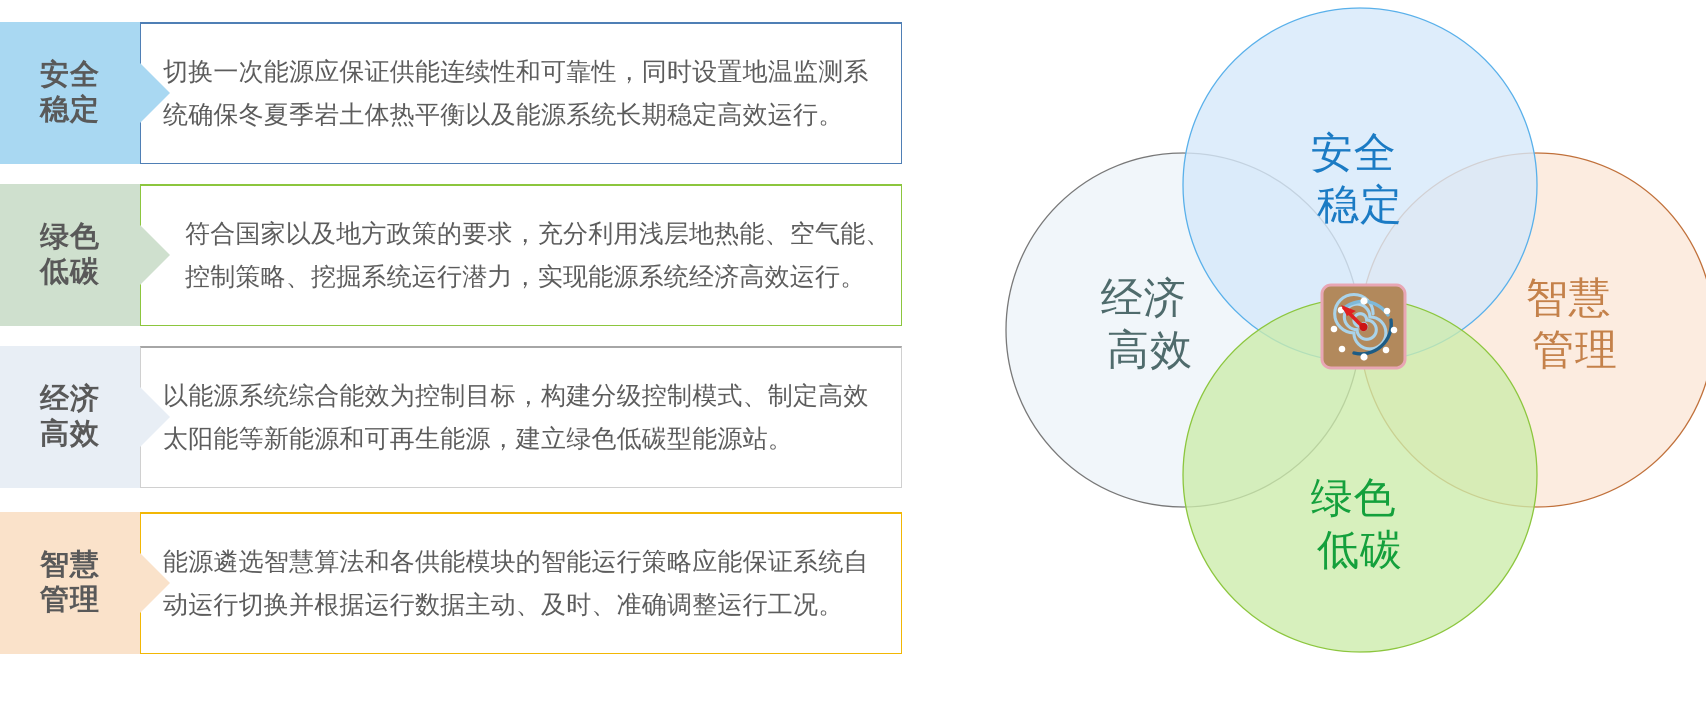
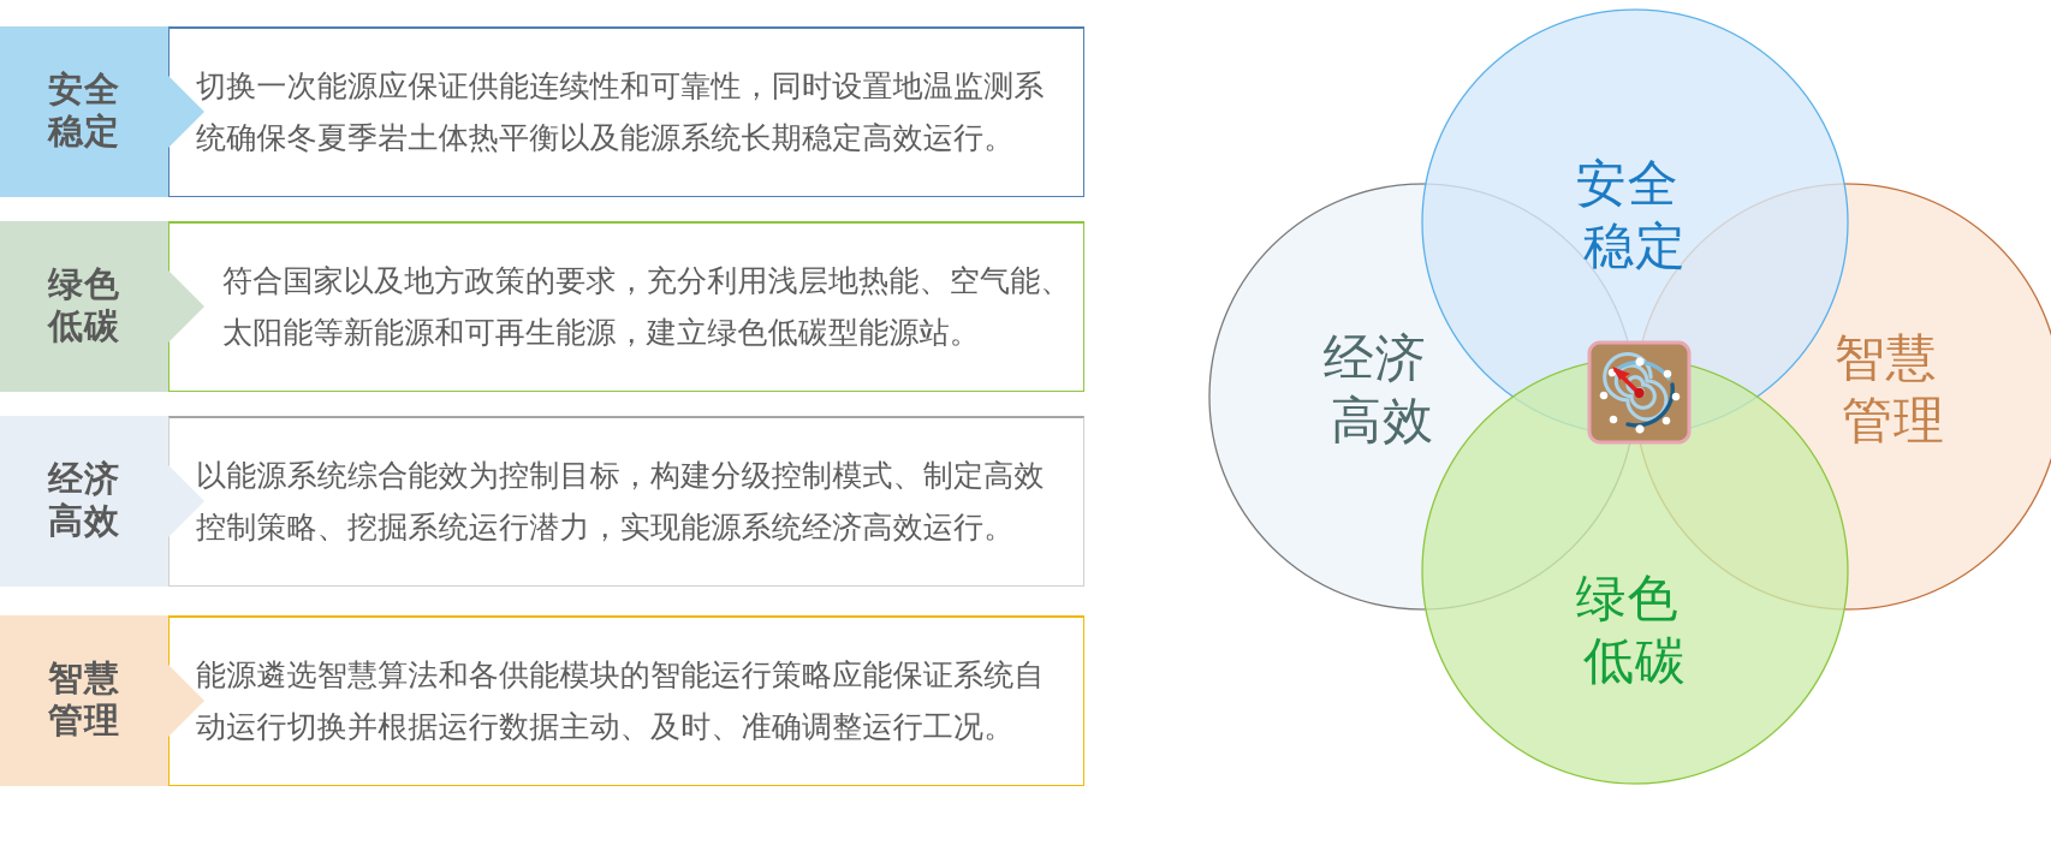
  安全
  稳定
  切换一次能源应保证供能连续性和可靠性，同时设置地温监测系
  统确保冬夏季岩土体热平衡以及能源系统长期稳定高效运行。
  绿色
  低碳
  符合国家以及地方政策的要求，充分利用浅层地热能、空气能、
- 控制策略、挖掘系统运行潜力，实现能源系统经济高效运行。
+ 太阳能等新能源和可再生能源，建立绿色低碳型能源站。
  经济
  高效
  以能源系统综合能效为控制目标，构建分级控制模式、制定高效
- 太阳能等新能源和可再生能源，建立绿色低碳型能源站。
+ 控制策略、挖掘系统运行潜力，实现能源系统经济高效运行。
  智慧
  管理
  能源遴选智慧算法和各供能模块的智能运行策略应能保证系统自
  动运行切换并根据运行数据主动、及时、准确调整运行工况。
  安全 稳定
  经济 高效
  智慧 管理
  绿色 低碳
